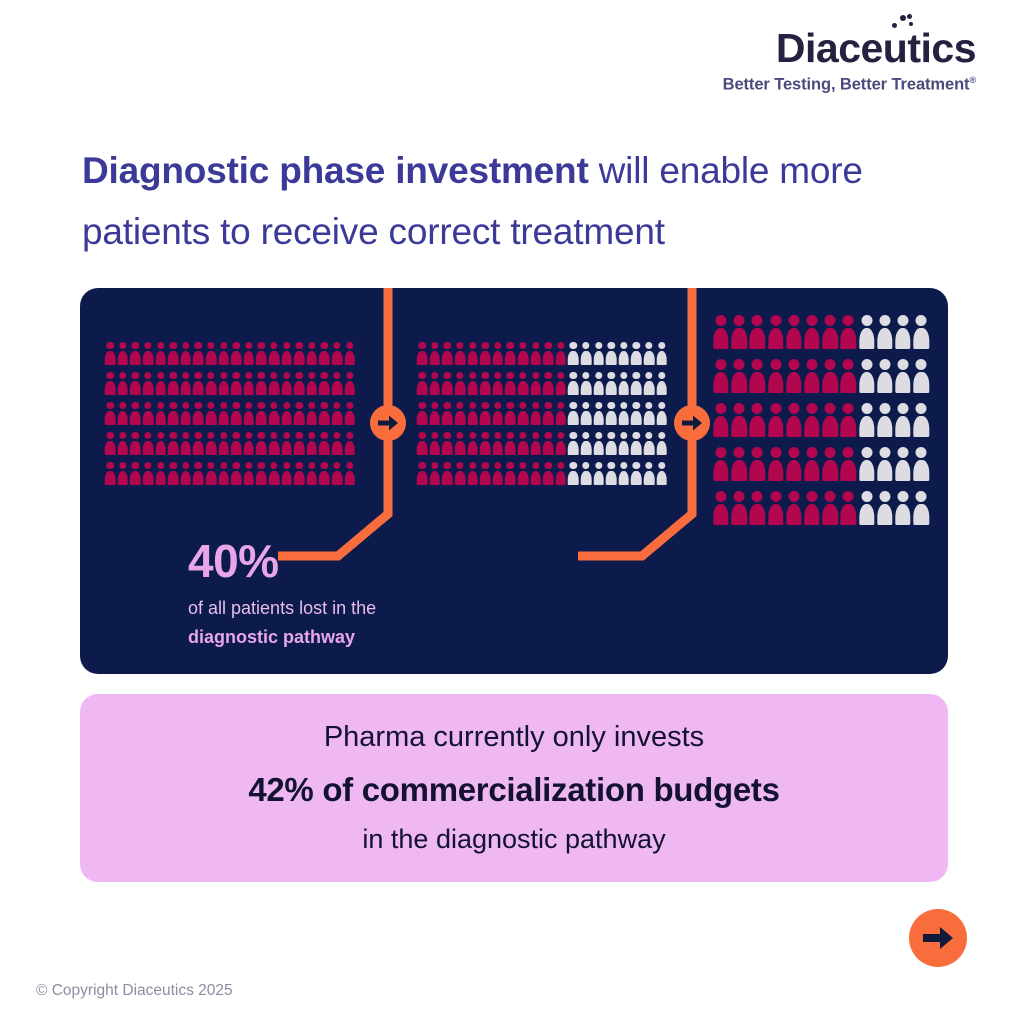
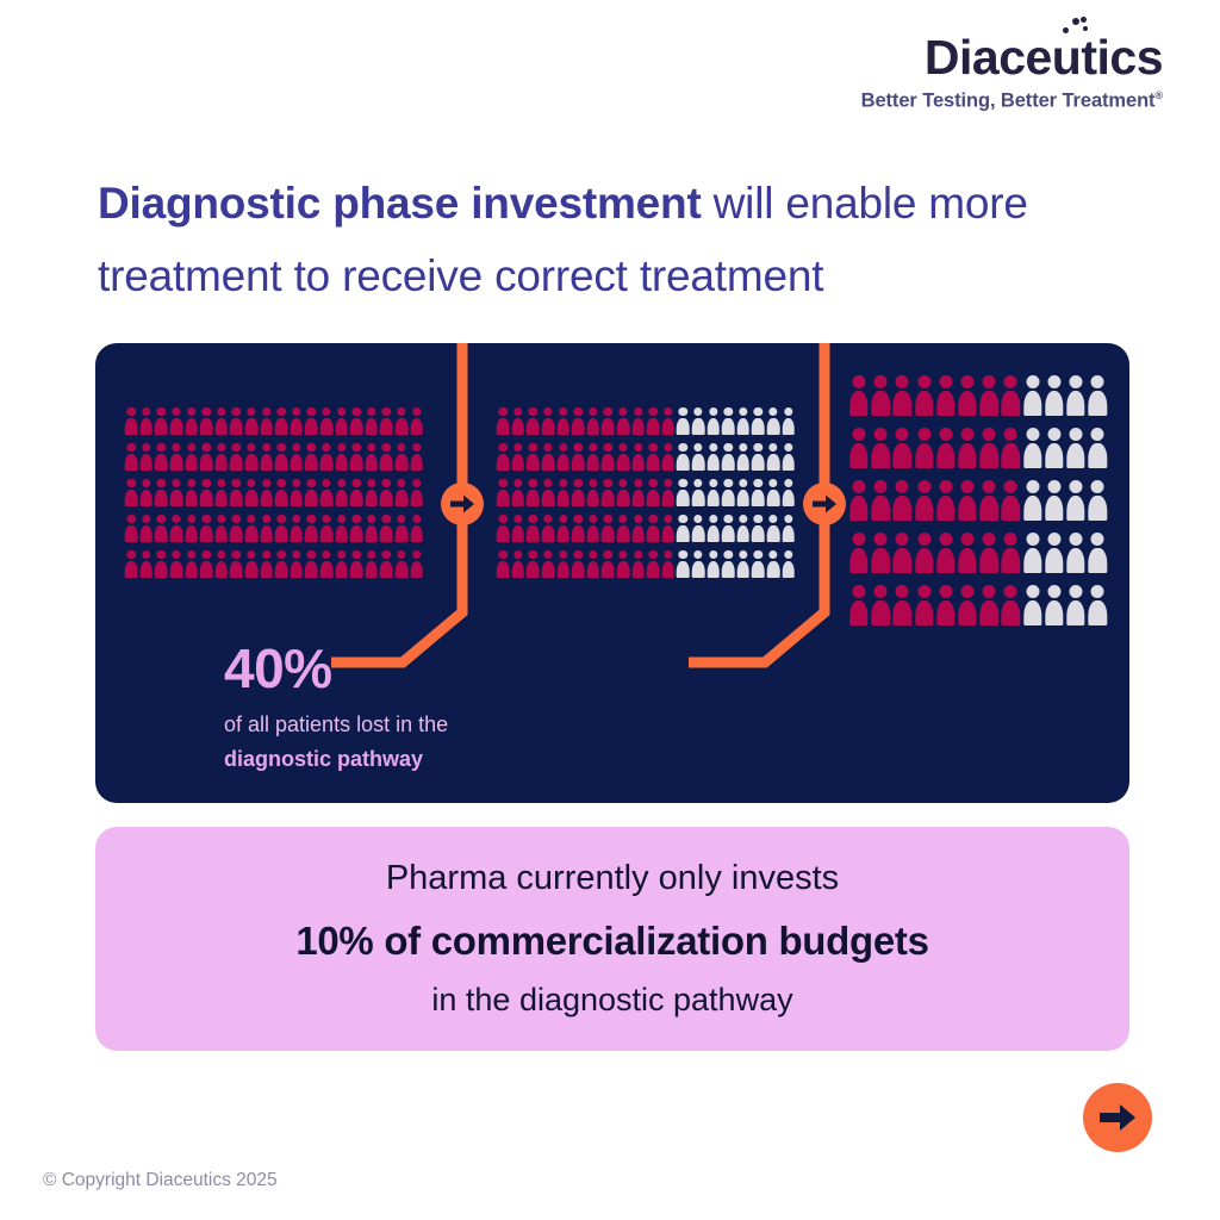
  Diaceutics
  Better Testing, Better Treatment®
- Diagnostic phase investment will enable more patients to receive correct treatment
+ Diagnostic phase investment will enable more treatment to receive correct treatment
  40%
  of all patients lost in the
  diagnostic pathway
  Pharma currently only invests
- 42% of commercialization budgets
+ 10% of commercialization budgets
  in the diagnostic pathway
  © Copyright Diaceutics 2025
